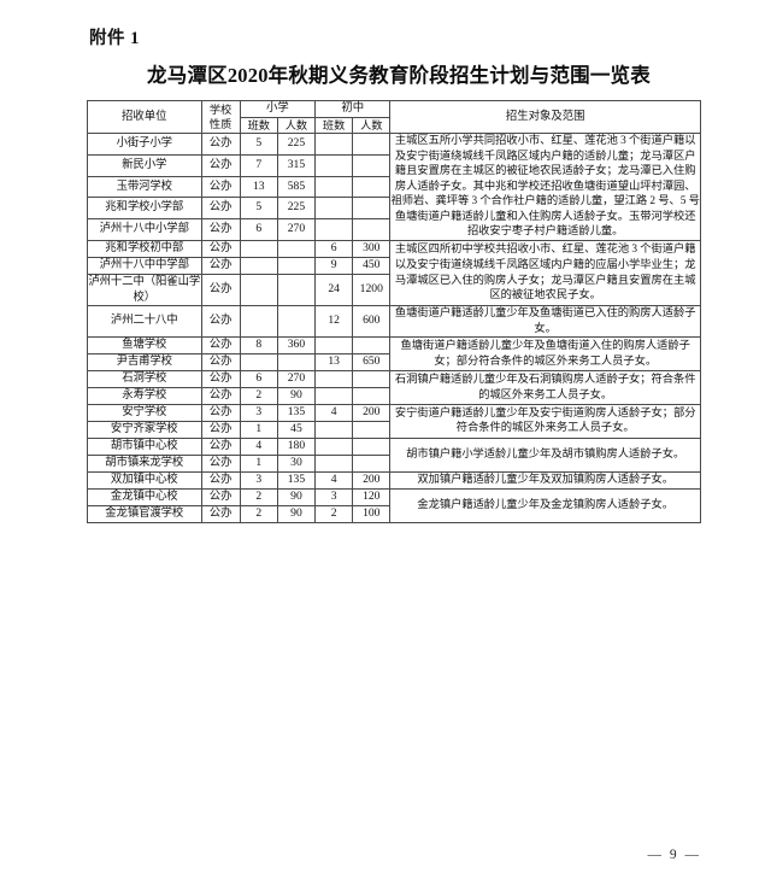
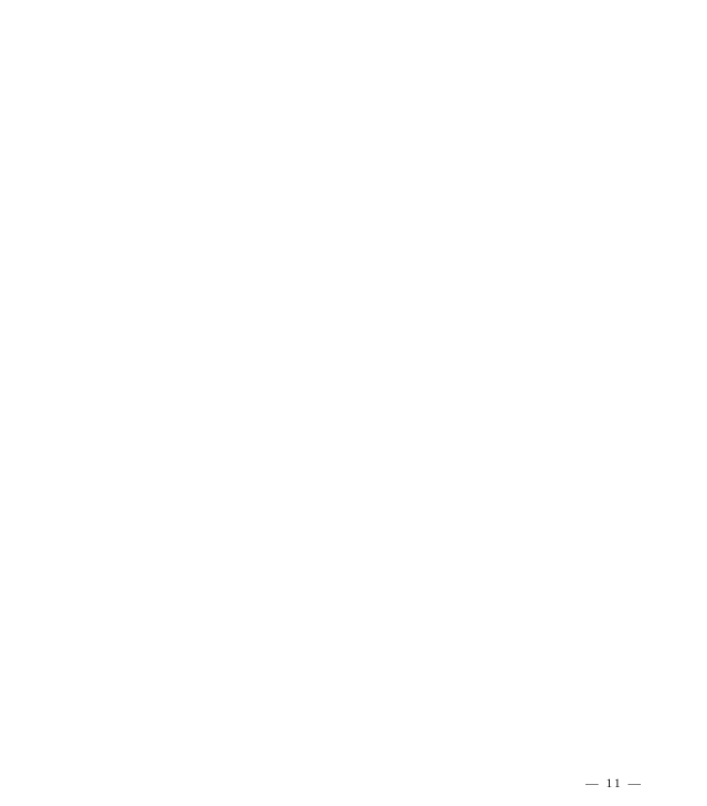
- 附件 1
- 龙马潭区2020年秋期义务教育阶段招生计划与范围一览表
- 招收单位	学校 性质	小学	初中	招生对象及范围
- 班数	人数	班数	人数
- 小街子小学	公办	5	225			主城区五所小学共同招收小市、红星、莲花池 3 个街道户籍以及安宁街道绕城线千凤路区域内户籍的适龄儿童；龙马潭区户籍且安置房在主城区的被征地农民适龄子女；龙马潭已入住购房人适龄子女。其中兆和学校还招收鱼塘街道望山坪村潭园、祖师岩、龚坪等 3 个合作社户籍的适龄儿童，望江路 2 号、5 号鱼塘街道户籍适龄儿童和入住购房人适龄子女。玉带河学校还招收安宁枣子村户籍适龄儿童。
- 新民小学	公办	7	315
- 玉带河学校	公办	13	585
- 兆和学校小学部	公办	5	225
- 泸州十八中小学部	公办	6	270
- 兆和学校初中部	公办			6	300	主城区四所初中学校共招收小市、红星、莲花池 3 个街道户籍以及安宁街道绕城线千凤路区域内户籍的应届小学毕业生；龙马潭城区已入住的购房人子女；龙马潭区户籍且安置房在主城区的被征地农民子女。
- 泸州十八中中学部	公办			9	450
- 泸州十二中（阳雀山学校）	公办			24	1200
- 泸州二十八中	公办			12	600	鱼塘街道户籍适龄儿童少年及鱼塘街道已入住的购房人适龄子女。
- 鱼塘学校	公办	8	360			鱼塘街道户籍适龄儿童少年及鱼塘街道入住的购房人适龄子女；部分符合条件的城区外来务工人员子女。
- 尹吉甫学校	公办			13	650
- 石洞学校	公办	6	270			石洞镇户籍适龄儿童少年及石洞镇购房人适龄子女；符合条件的城区外来务工人员子女。
- 永寿学校	公办	2	90
- 安宁学校	公办	3	135	4	200	安宁街道户籍适龄儿童少年及安宁街道购房人适龄子女；部分符合条件的城区外来务工人员子女。
- 安宁齐家学校	公办	1	45
- 胡市镇中心校	公办	4	180			胡市镇户籍小学适龄儿童少年及胡市镇购房人适龄子女。
- 胡市镇来龙学校	公办	1	30
- 双加镇中心校	公办	3	135	4	200	双加镇户籍适龄儿童少年及双加镇购房人适龄子女。
- 金龙镇中心校	公办	2	90	3	120	金龙镇户籍适龄儿童少年及金龙镇购房人适龄子女。
- 金龙镇官渡学校	公办	2	90	2	100
- — 9 —
+ — 11 —
